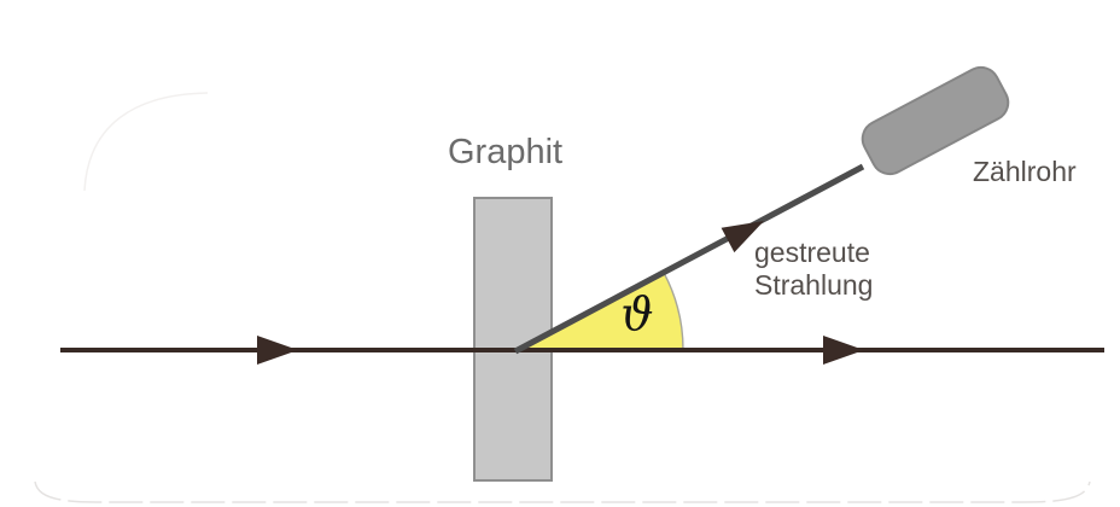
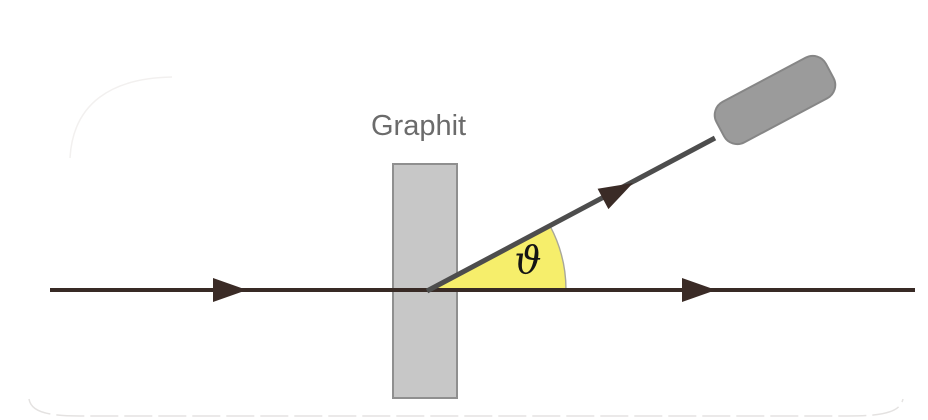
  Graphit
- gestreute
- Strahlung
- Zählrohr
  ϑ
